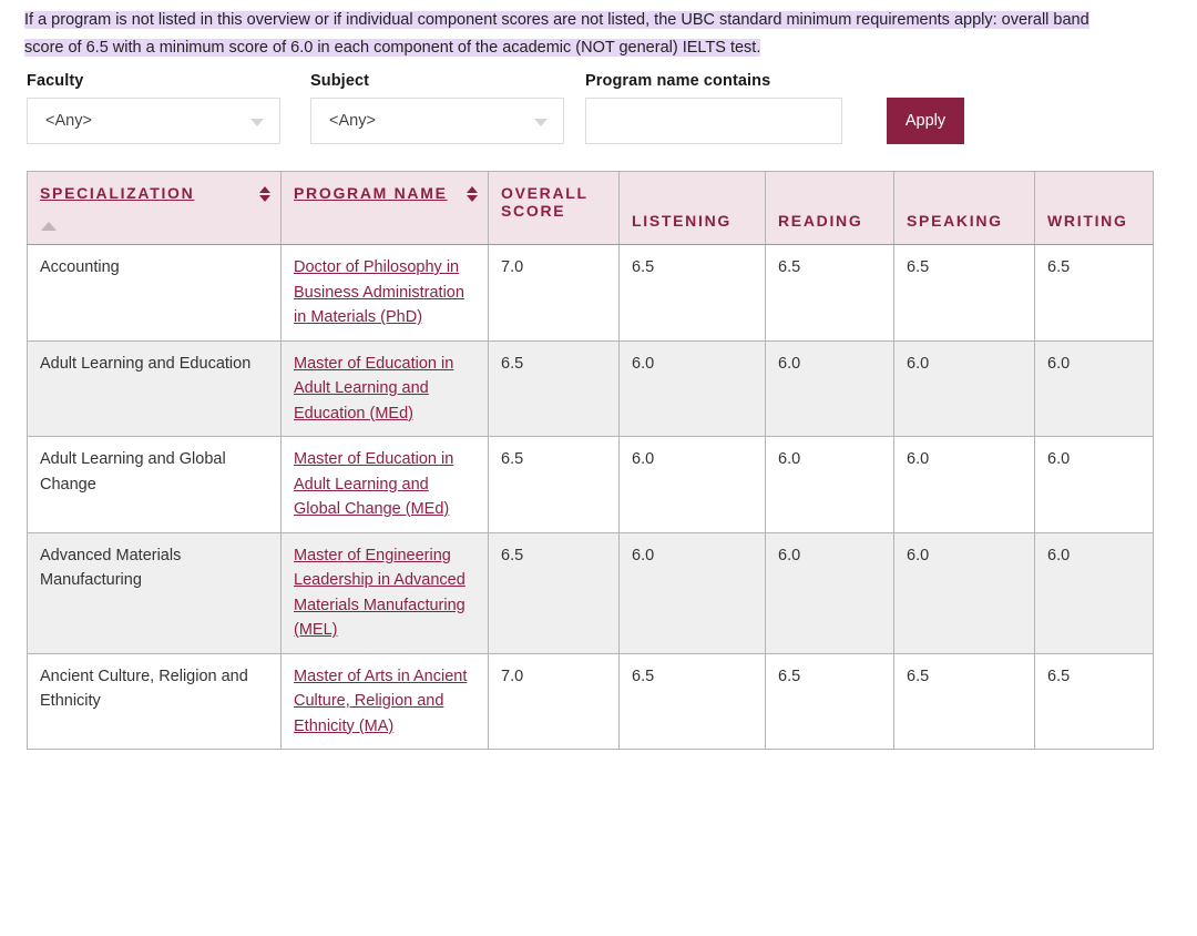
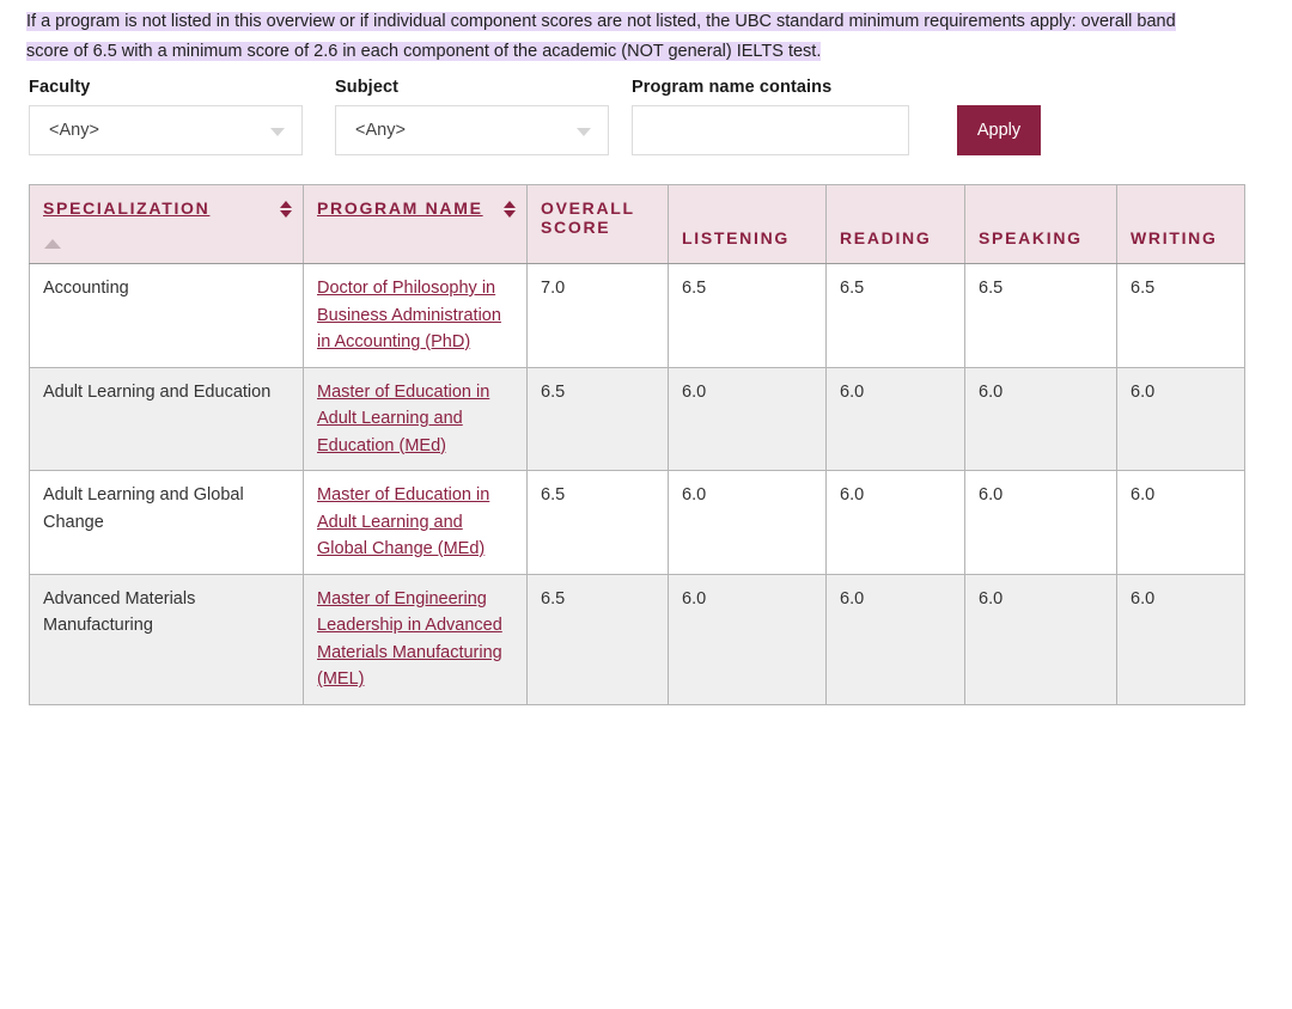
- If a program is not listed in this overview or if individual component scores are not listed, the UBC standard minimum requirements apply: overall band score of 6.5 with a minimum score of 6.0 in each component of the academic (NOT general) IELTS test.
+ If a program is not listed in this overview or if individual component scores are not listed, the UBC standard minimum requirements apply: overall band score of 6.5 with a minimum score of 2.6 in each component of the academic (NOT general) IELTS test.
  Faculty
  <Any>
  Subject
  <Any>
  Program name contains
  Apply
  SPECIALIZATION	PROGRAM NAME	OVERALL SCORE	LISTENING	READING	SPEAKING	WRITING
- Accounting	Doctor of Philosophy in Business Administration in Materials (PhD)	7.0	6.5	6.5	6.5	6.5
+ Accounting	Doctor of Philosophy in Business Administration in Accounting (PhD)	7.0	6.5	6.5	6.5	6.5
  Adult Learning and Education	Master of Education in Adult Learning and Education (MEd)	6.5	6.0	6.0	6.0	6.0
  Adult Learning and Global Change	Master of Education in Adult Learning and Global Change (MEd)	6.5	6.0	6.0	6.0	6.0
  Advanced Materials Manufacturing	Master of Engineering Leadership in Advanced Materials Manufacturing (MEL)	6.5	6.0	6.0	6.0	6.0
- Ancient Culture, Religion and Ethnicity	Master of Arts in Ancient Culture, Religion and Ethnicity (MA)	7.0	6.5	6.5	6.5	6.5
